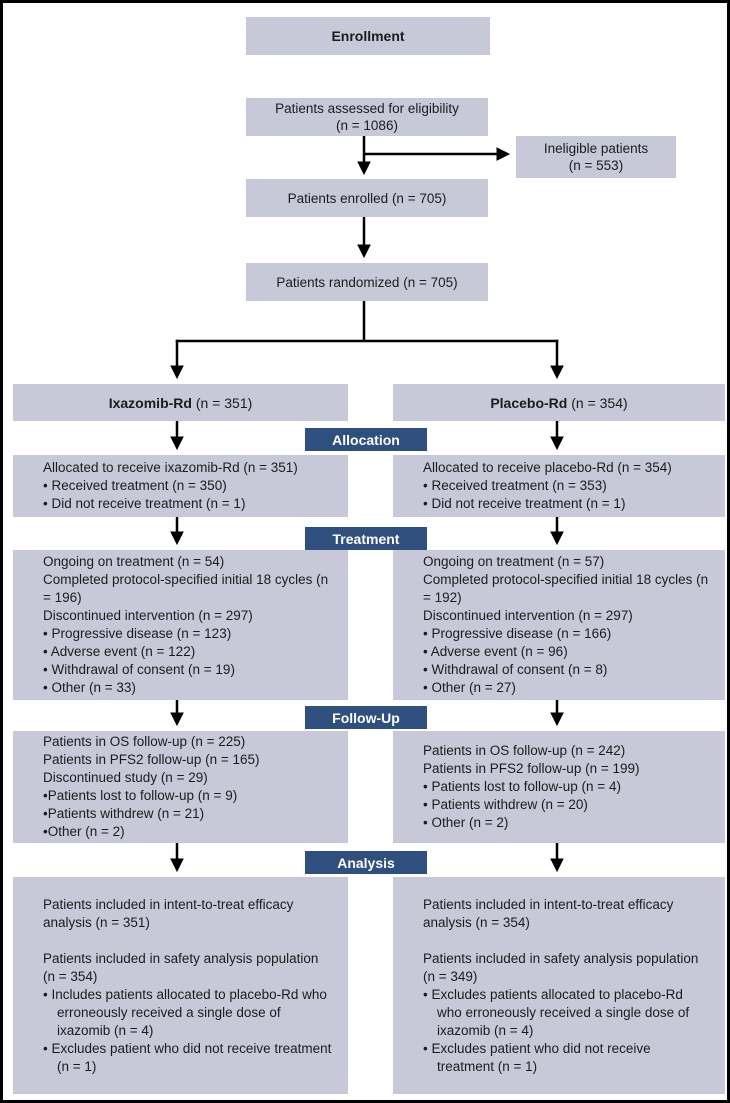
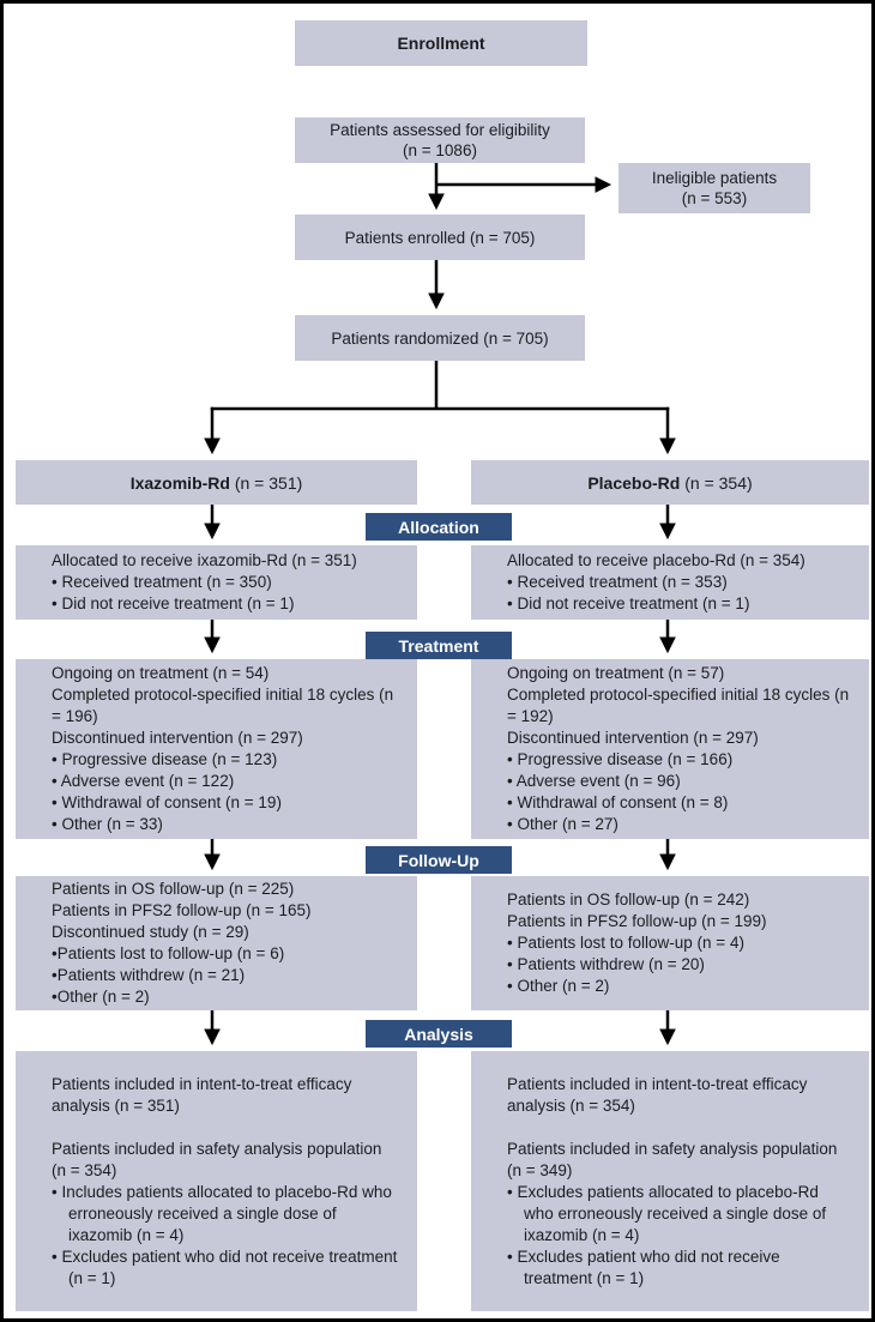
  Enrollment
  Patients assessed for eligibility
  (n = 1086)
  Ineligible patients
  (n = 553)
  Patients enrolled (n = 705)
  Patients randomized (n = 705)
  Ixazomib-Rd
  (n = 351)
  Placebo-Rd
  (n = 354)
  Allocation
  Treatment
  Follow-Up
  Analysis
  Allocated to receive ixazomib-Rd (n = 351)
  • Received treatment (n = 350)
  • Did not receive treatment (n = 1)
  Allocated to receive placebo-Rd (n = 354)
  • Received treatment (n = 353)
  • Did not receive treatment (n = 1)
  Ongoing on treatment (n = 54)
  Completed protocol-specified initial 18 cycles (n = 196)
  Discontinued intervention (n = 297)
  • Progressive disease (n = 123)
  • Adverse event (n = 122)
  • Withdrawal of consent (n = 19)
  • Other (n = 33)
  Ongoing on treatment (n = 57)
  Completed protocol-specified initial 18 cycles (n = 192)
  Discontinued intervention (n = 297)
  • Progressive disease (n = 166)
  • Adverse event (n = 96)
  • Withdrawal of consent (n = 8)
  • Other (n = 27)
  Patients in OS follow-up (n = 225)
  Patients in PFS2 follow-up (n = 165)
  Discontinued study (n = 29)
- •Patients lost to follow-up (n = 9)
+ •Patients lost to follow-up (n = 6)
  •Patients withdrew (n = 21)
  •Other (n = 2)
  Patients in OS follow-up (n = 242)
  Patients in PFS2 follow-up (n = 199)
  • Patients lost to follow-up (n = 4)
  • Patients withdrew (n = 20)
  • Other (n = 2)
  Patients included in intent-to-treat efficacy analysis (n = 351)
  Patients included in safety analysis population (n = 354)
  • Includes patients allocated to placebo-Rd who erroneously received a single dose of ixazomib (n = 4)
  • Excludes patient who did not receive treatment (n = 1)
  Patients included in intent-to-treat efficacy analysis (n = 354)
  Patients included in safety analysis population (n = 349)
  • Excludes patients allocated to placebo-Rd who erroneously received a single dose of ixazomib (n = 4)
  • Excludes patient who did not receive treatment (n = 1)
